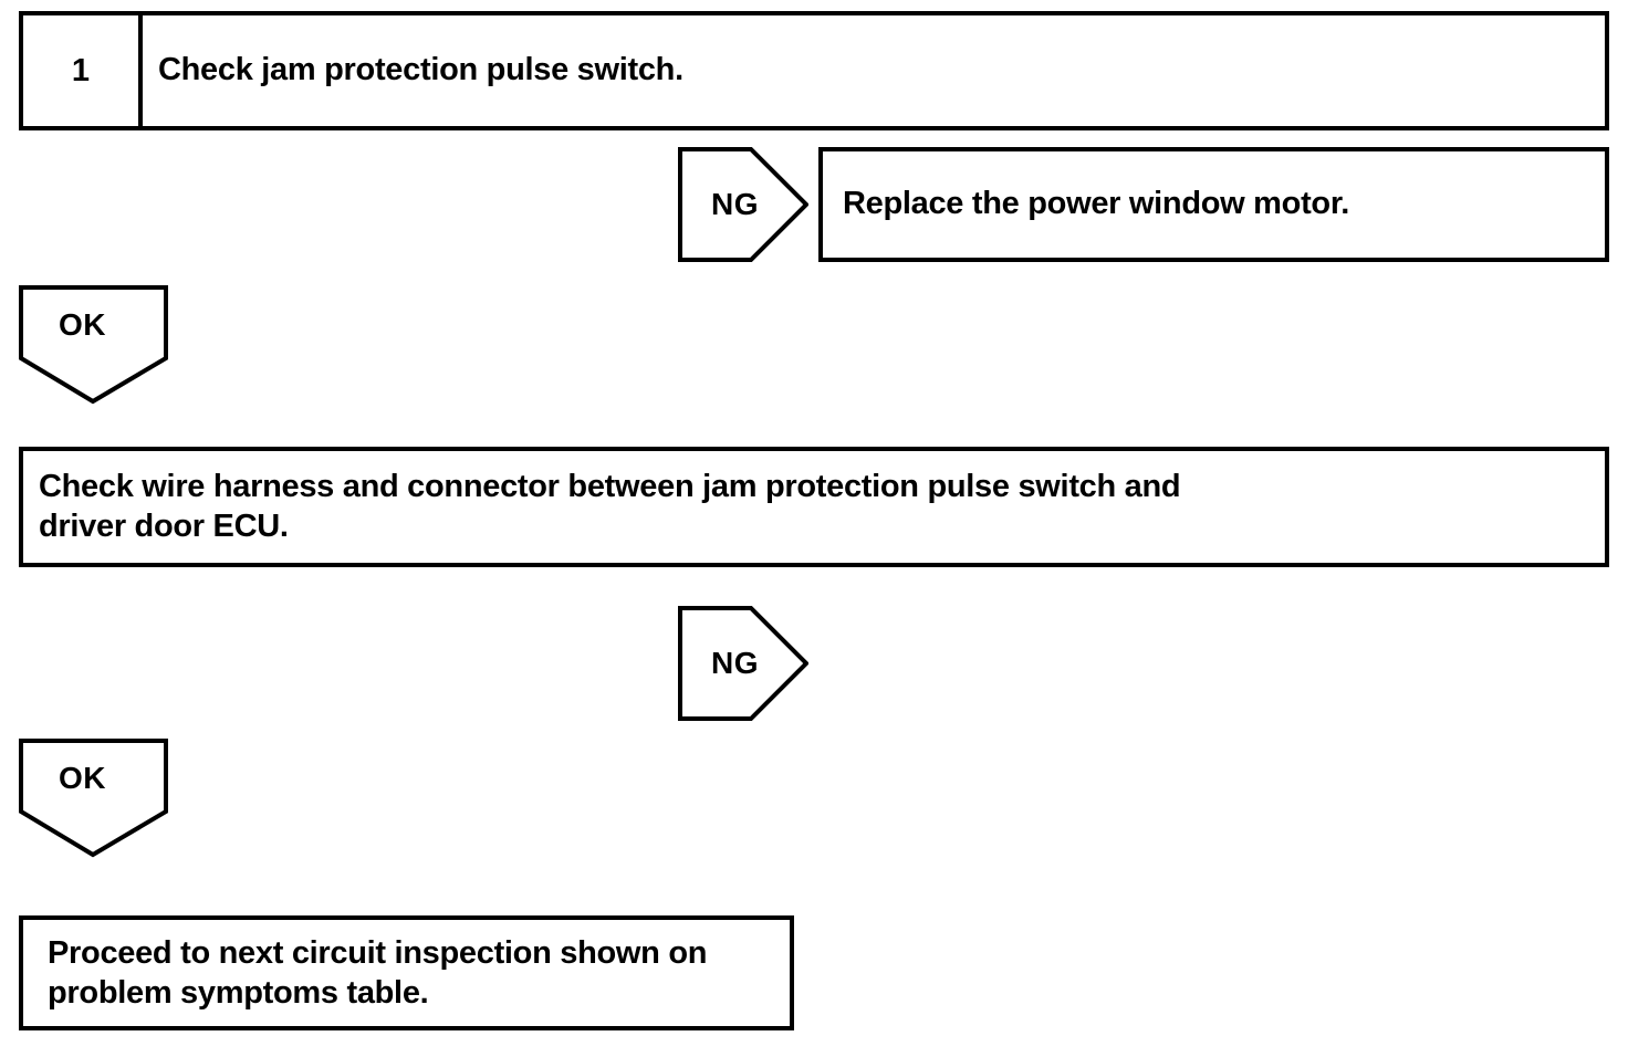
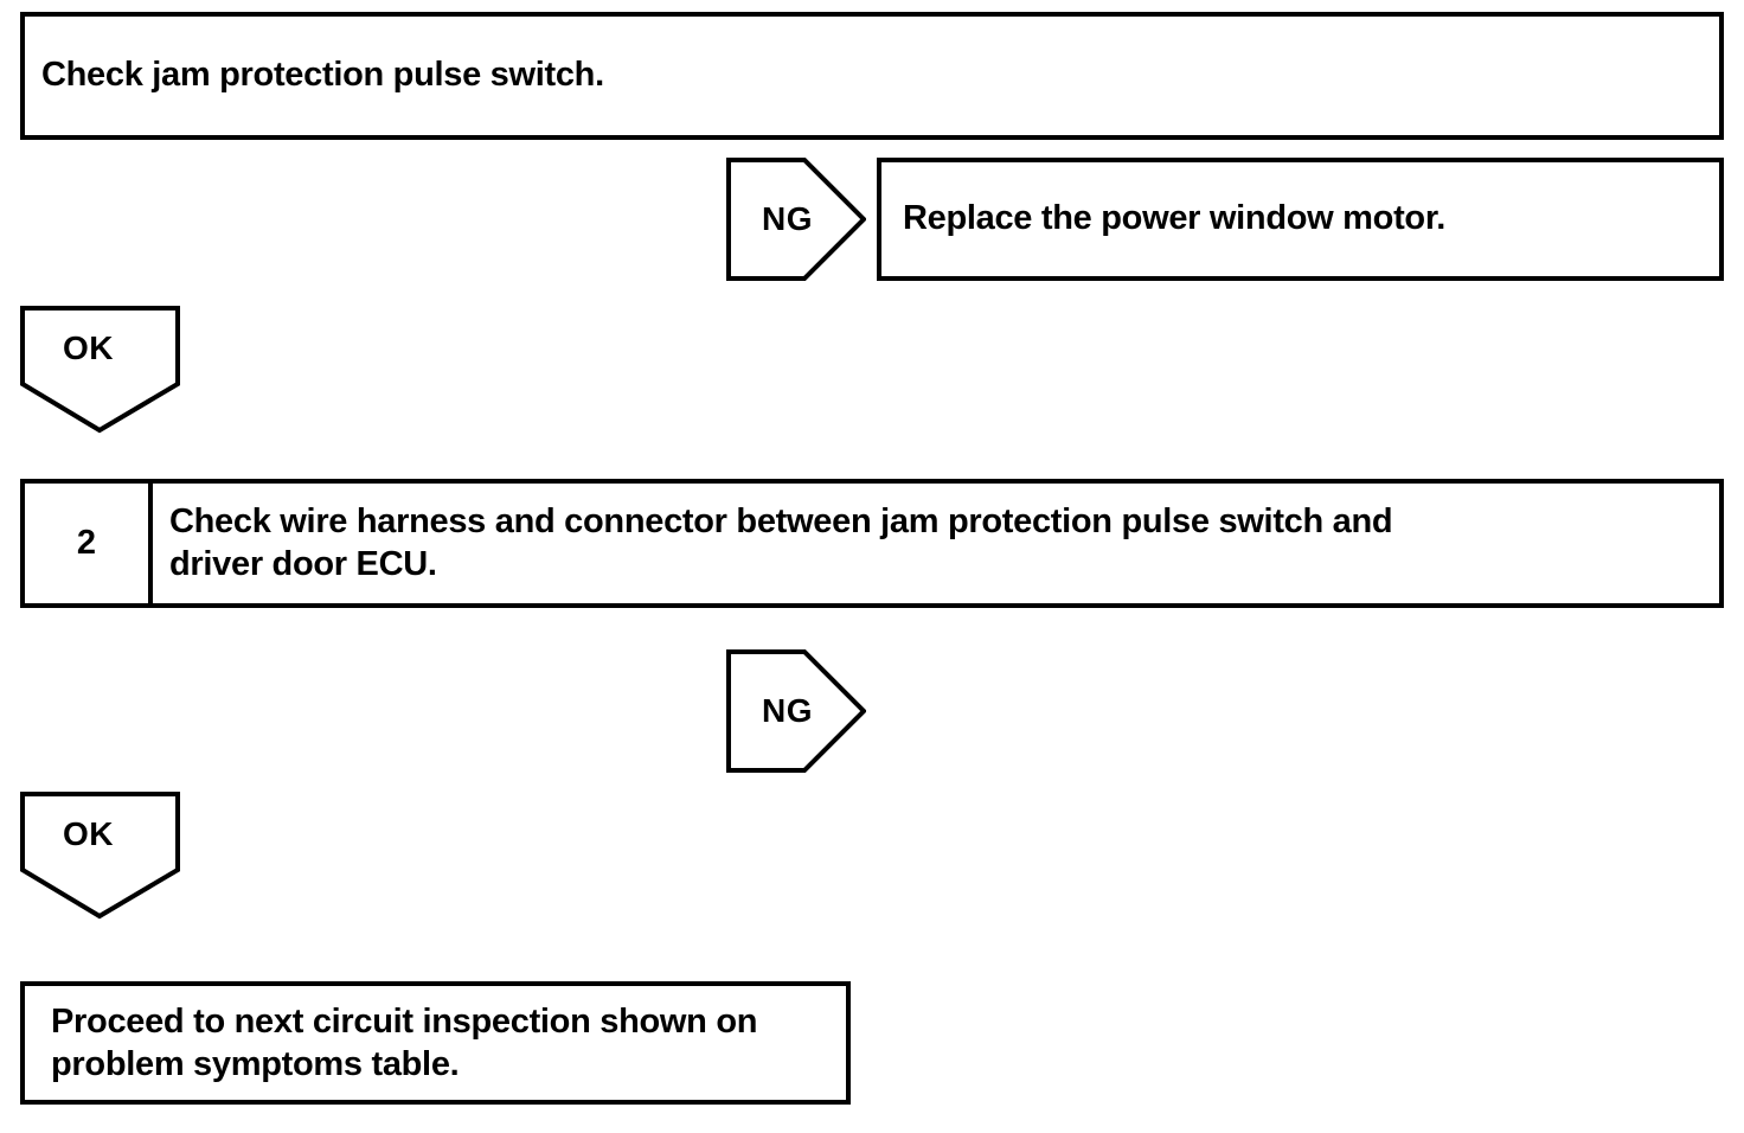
- 1
  Check jam protection pulse switch.
  NG
  Replace the power window motor.
  OK
+ 2
  Check wire harness and connector between jam protection pulse switch and
  driver door ECU.
  NG
  OK
  Proceed to next circuit inspection shown on
  problem symptoms table.
